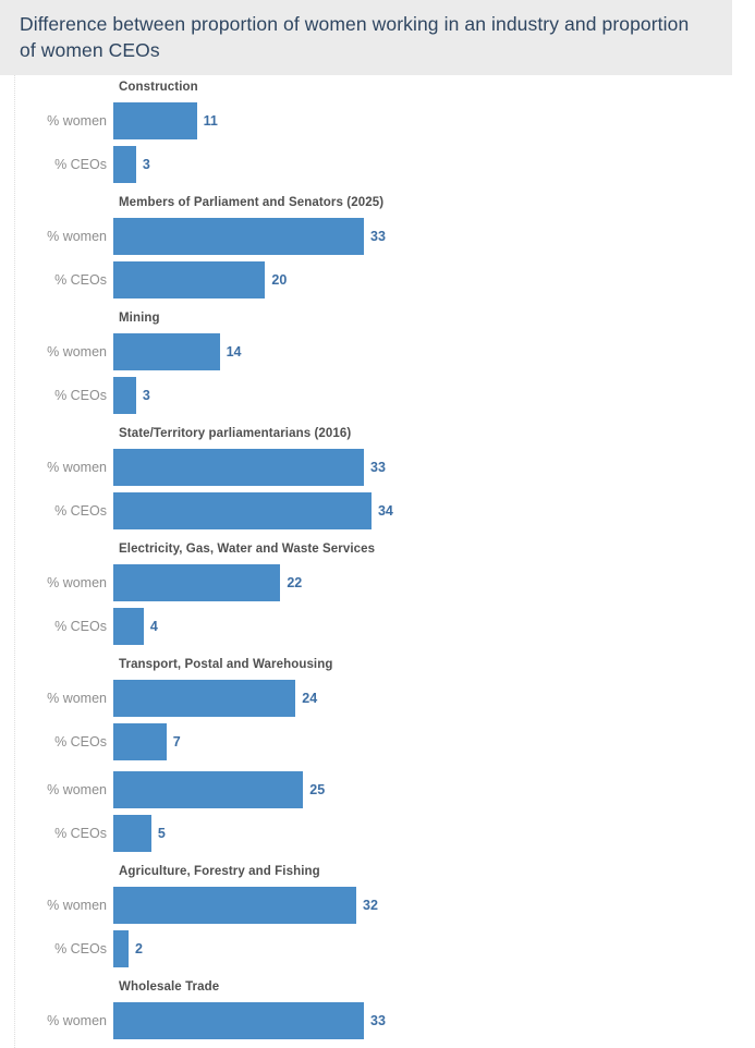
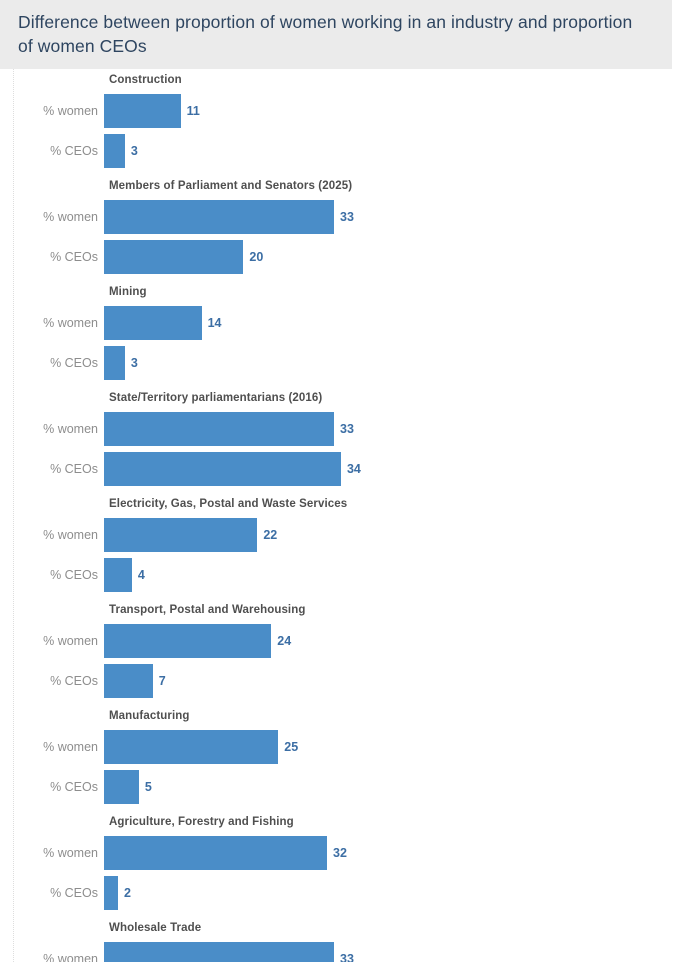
  Difference between proportion of women working in an industry and proportion of women CEOs
  Construction
  % women
  11
  % CEOs
  3
  Members of Parliament and Senators (2025)
  % women
  33
  % CEOs
  20
  Mining
  % women
  14
  % CEOs
  3
  State/Territory parliamentarians (2016)
  % women
  33
  % CEOs
  34
- Electricity, Gas, Water and Waste Services
+ Electricity, Gas, Postal and Waste Services
  % women
  22
  % CEOs
  4
  Transport, Postal and Warehousing
  % women
  24
  % CEOs
  7
+ Manufacturing
  % women
  25
  % CEOs
  5
  Agriculture, Forestry and Fishing
  % women
  32
  % CEOs
  2
  Wholesale Trade
  % women
  33
